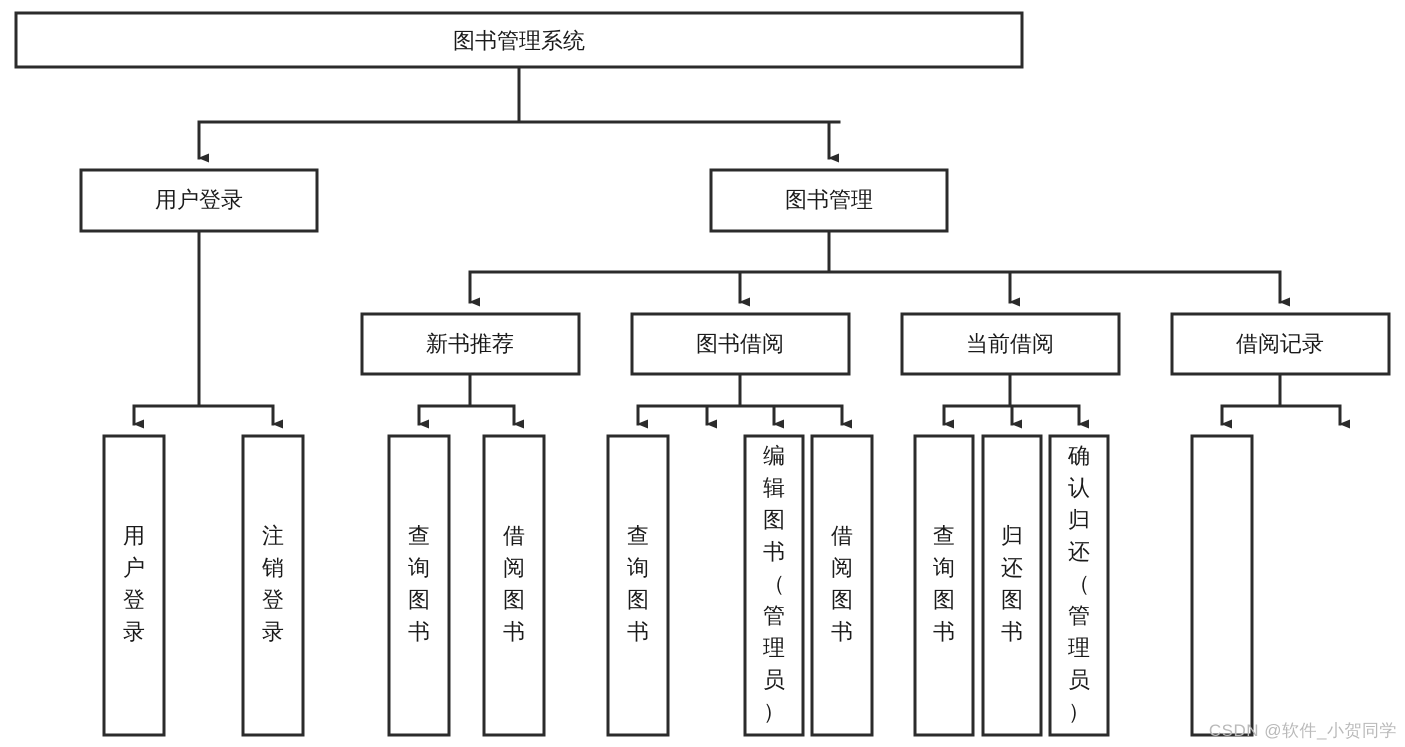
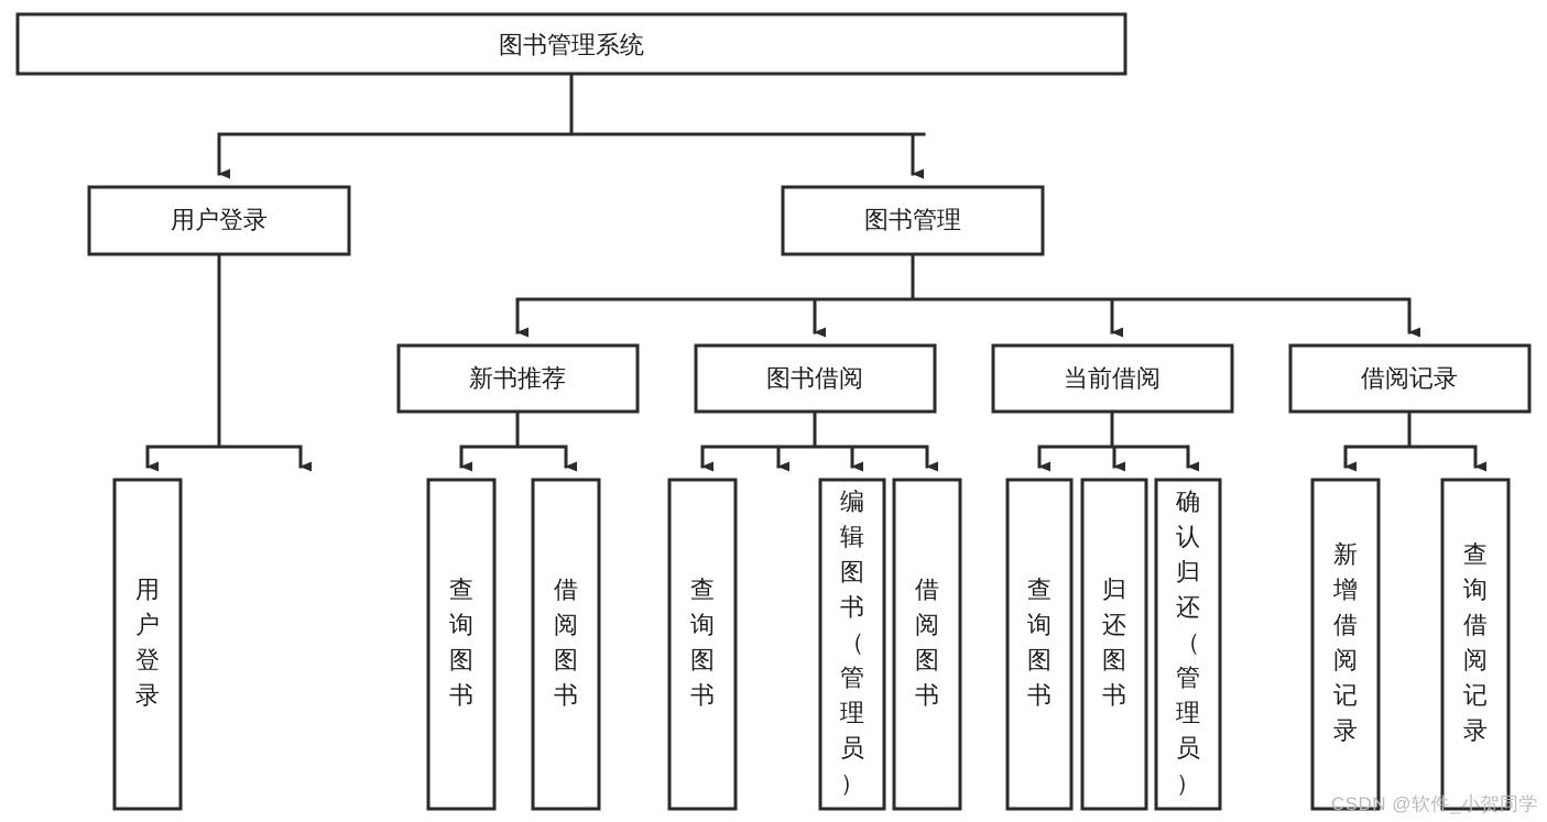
  图书管理系统
  用户登录
  图书管理
  新书推荐
  图书借阅
  当前借阅
  借阅记录
  用户登录
- 注销登录
  查询图书
  借阅图书
  查询图书
  编辑图书（管理员）
  借阅图书
  查询图书
  归还图书
  确认归还（管理员）
+ 新增借阅记录
+ 查询借阅记录
  CSDN @软件_小贺同学
